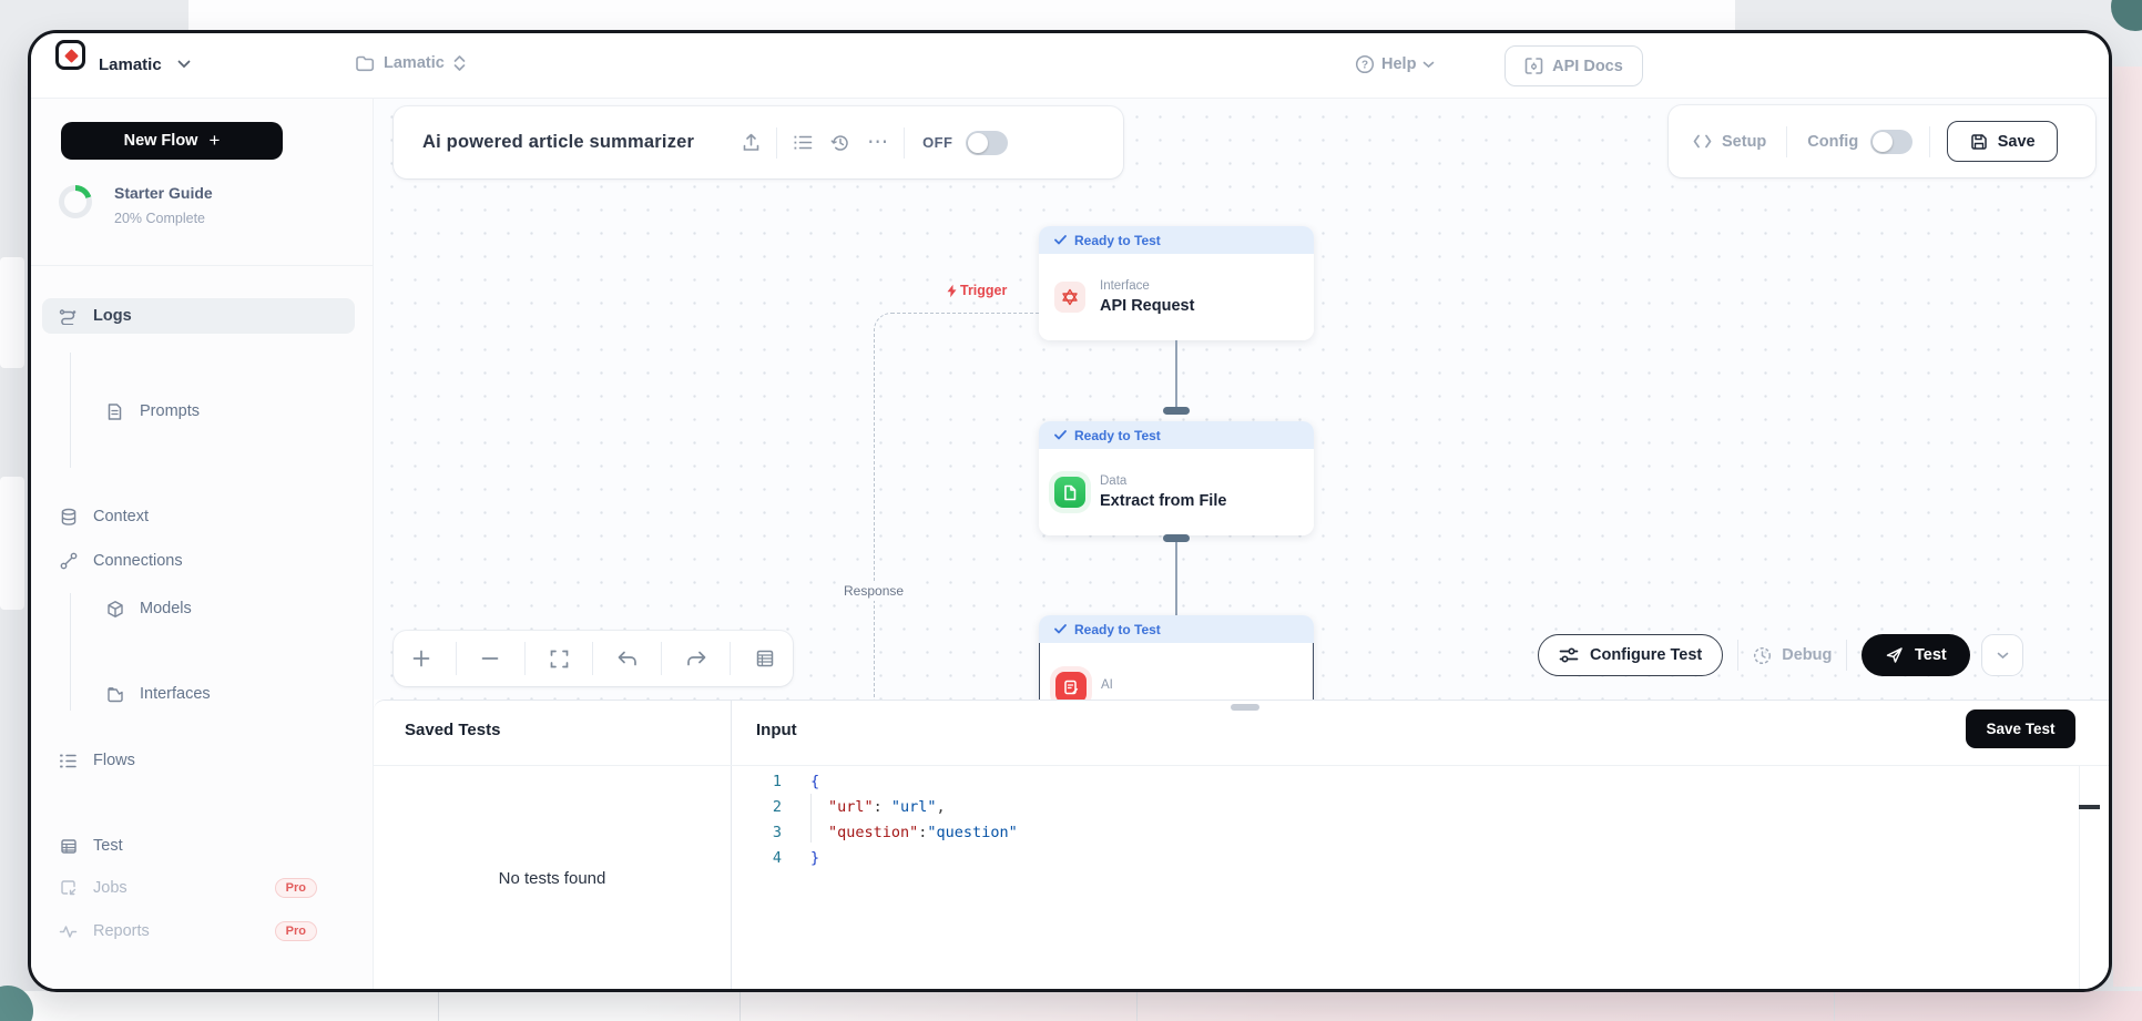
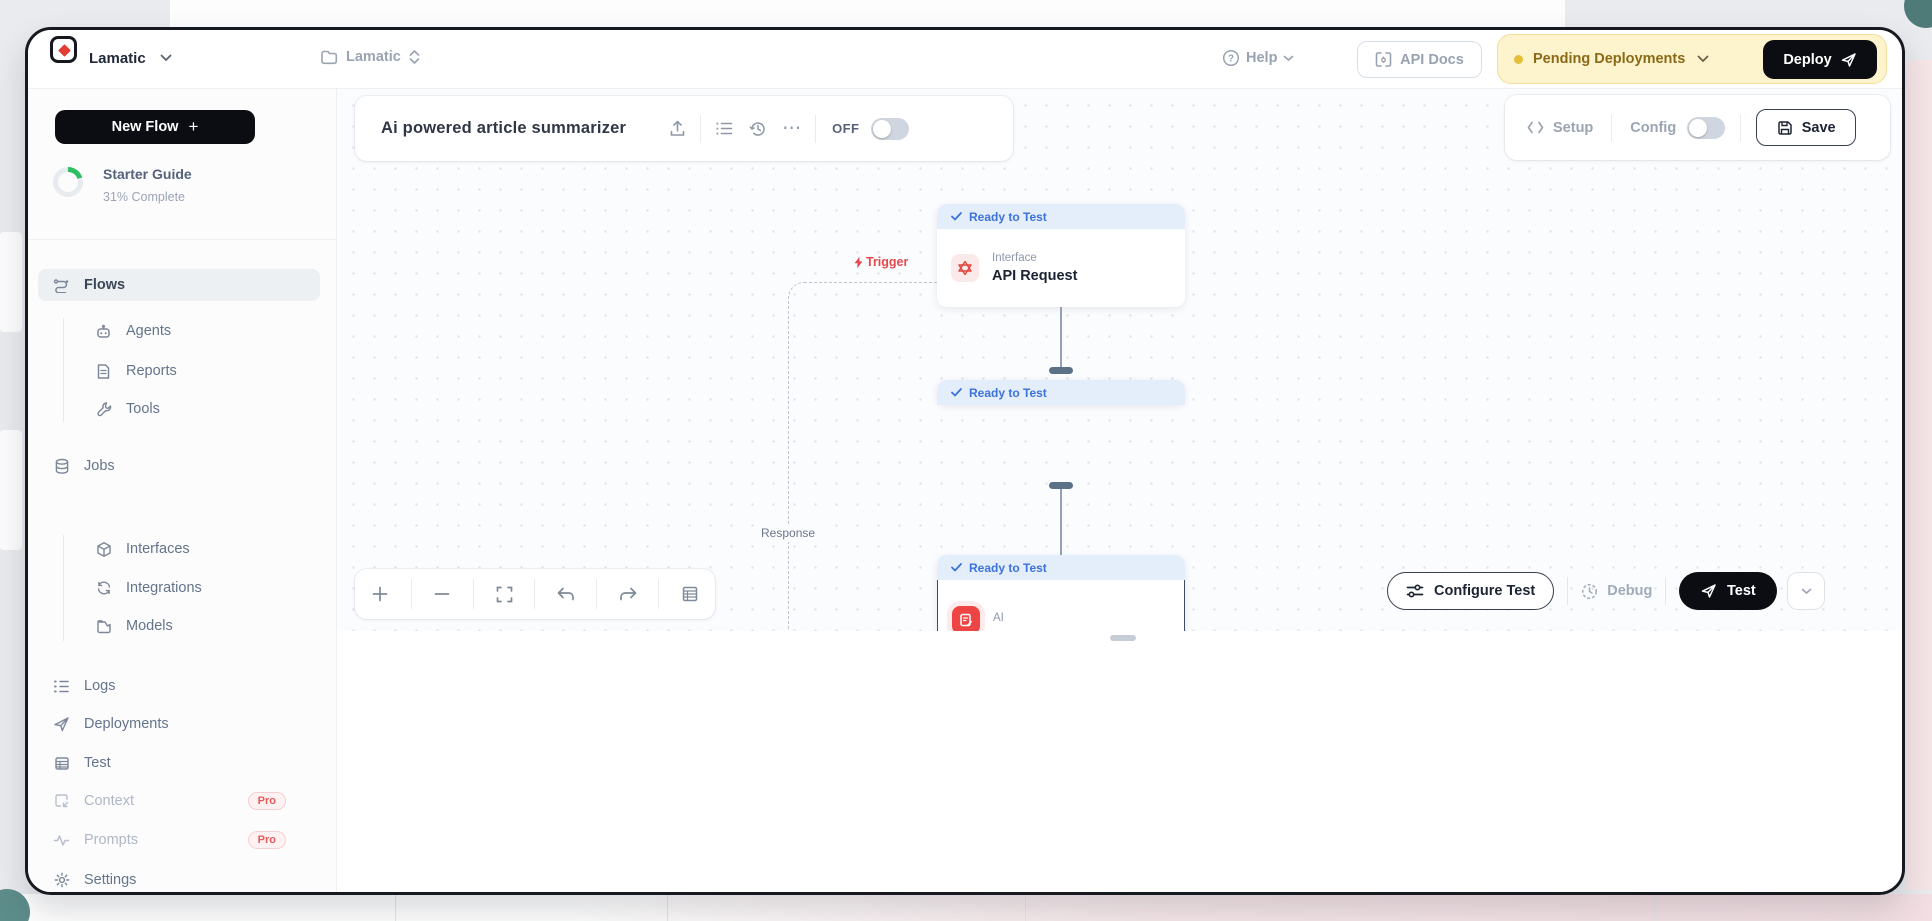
  Lamatic
  Lamatic
  ?
  Help
  API Docs
+ Pending Deployments
+ Deploy
  New Flow
  +
  Starter Guide
- 20% Complete
+ 31% Complete
- Logs
+ Flows
+ Agents
- Prompts
+ Reports
+ Tools
- Context
+ Jobs
- Connections
- Models
+ Interfaces
+ Integrations
- Interfaces
+ Models
- Flows
+ Logs
+ Deployments
  Test
- Jobs
+ Context
  Pro
- Reports
+ Prompts
  Pro
+ Settings
  Trigger
  Response
  Ready to Test
  Interface
  API Request
  Ready to Test
- Data
- Extract from File
  Ready to Test
  AI
  Ai powered article summarizer
  ⋯
  OFF
  Setup
  Config
  Save
  Configure Test
  Debug
  Test
- Saved Tests
- Input
- Save Test
- No tests found
- 1
- {
- 2
- "url": "url",
- 3
- "question":"question"
- 4
- }
